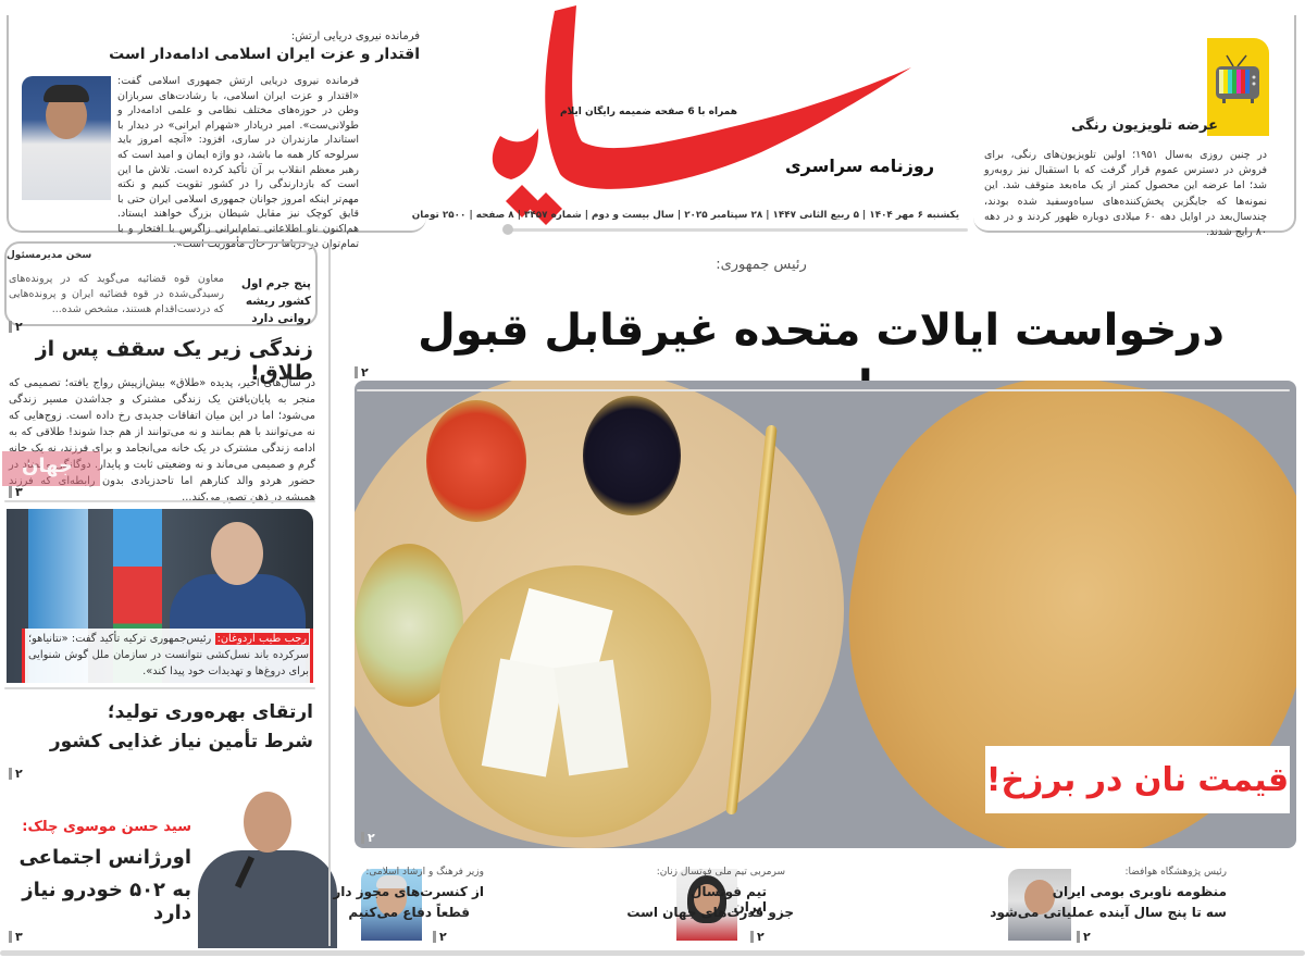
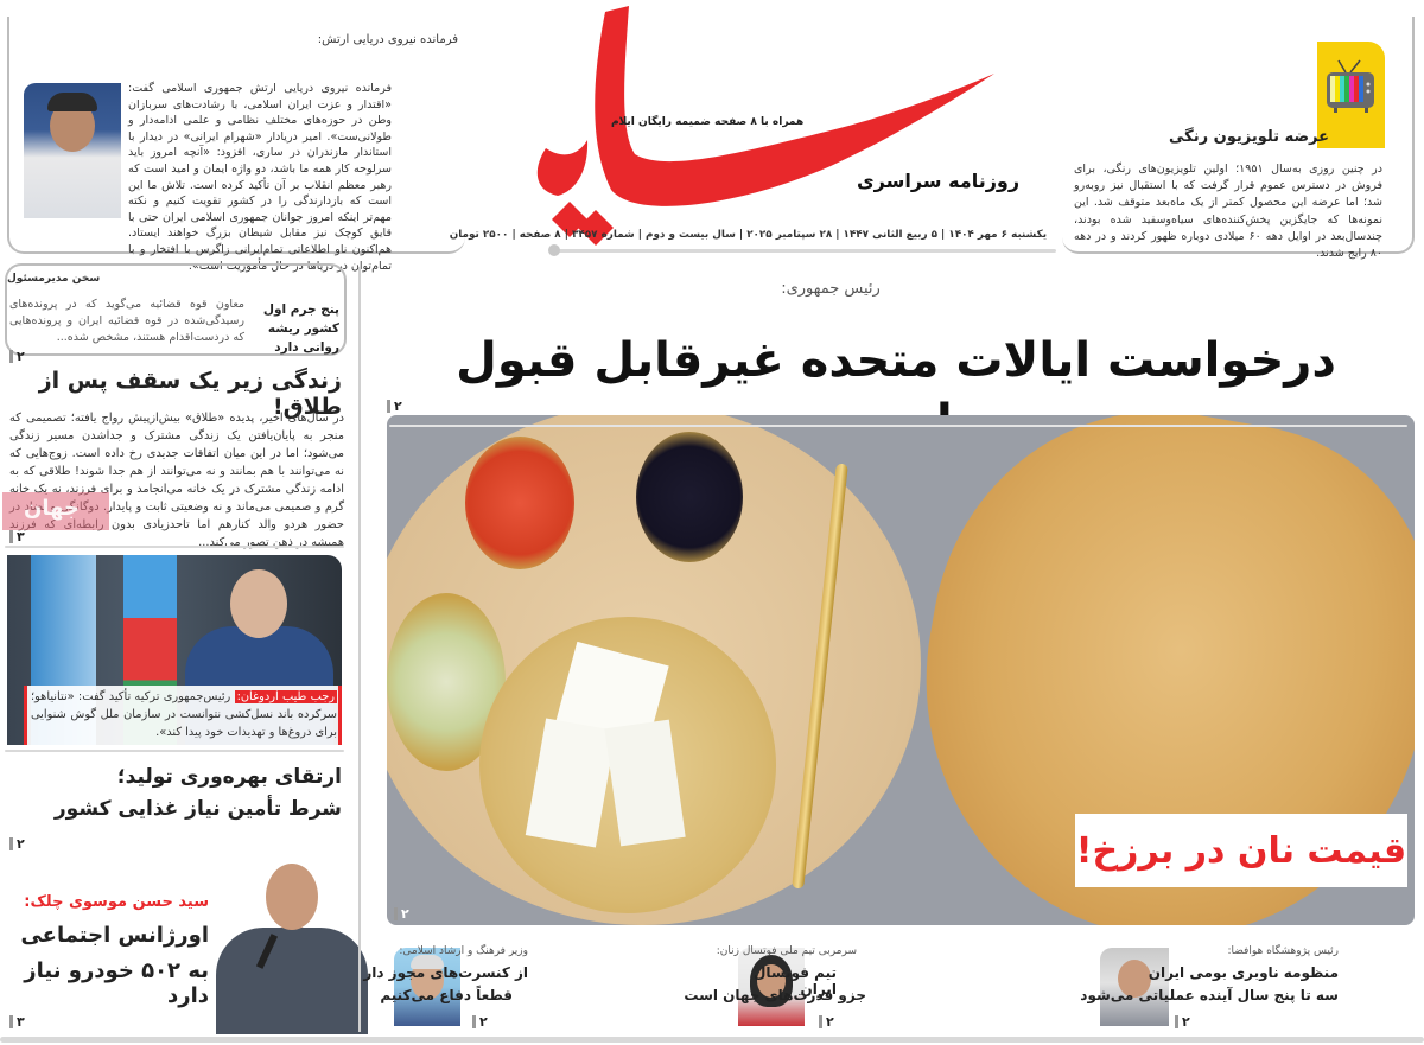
  فرمانده نیروی دریایی ارتش:
- اقتدار و عزت ایران اسلامی ادامه‌دار است
  فرمانده نیروی دریایی ارتش جمهوری اسلامی گفت: «اقتدار و عزت ایران اسلامی، با رشادت‌های سربازان وطن در حوزه‌های مختلف نظامی و علمی ادامه‌دار و طولانی‌ست». امیر دریادار «شهرام ایرانی» در دیدار با استاندار مازندران در ساری، افزود: «آنچه امروز باید سرلوحه کار همه ما باشد، دو واژه ایمان و امید است که رهبر معظم انقلاب بر آن تأکید کرده است. تلاش ما این است که بازدارندگی را در کشور تقویت کنیم و نکته مهم‌تر اینکه امروز جوانان جمهوری اسلامی ایران حتی با قایق کوچک نیز مقابل شیطان بزرگ خواهند ایستاد. هم‌اکنون ناو اطلاعاتی تمام‌ایرانی زاگرس با افتخار و با تمام‌توان در دریاها در حال مأموریت است».
- همراه با 6 صفحه ضمیمه رایگان ایلام
+ همراه با ۸ صفحه ضمیمه رایگان ایلام
  روزنامه سراسری
  یکشنبه ۶ مهر ۱۴۰۴ | ۵ ربیع الثانی ۱۴۴۷ | ۲۸ سپتامبر ۲۰۲۵ | سال بیست و دوم | شماره ۳۴۵۷ | ۸ صفحه | ۲۵۰۰ تومان
  عرضه تلویزیون رنگی
  در چنین روزی به‌سال ۱۹۵۱؛ اولین تلویزیون‌های رنگی، برای فروش در دسترس عموم قرار گرفت که با استقبال نیز روبه‌رو شد؛ اما عرضه این محصول کمتر از یک ماه‌بعد متوقف شد. این نمونه‌ها که جایگزین پخش‌کننده‌های سیاه‌وسفید شده بودند، چندسال‌بعد در اوایل دهه ۶۰ میلادی دوباره ظهور کردند و در دهه ۸۰ رایج شدند.
  سخن مدیرمسئول
  پنج جرم اول کشور ریشه روانی دارد
  معاون قوه قضائیه می‌گوید که در پرونده‌های رسیدگی‌شده در قوه قضائیه ایران و پرونده‌هایی که دردست‌اقدام هستند، مشخص شده...
  ۲
  زندگی زیر یک سقف پس از طلاق!
  در سال‌های اخیر، پدیده «طلاق» بیش‌ازپیش رواج یافته؛ تصمیمی که منجر به پایان‌یافتن یک زندگی مشترک و جداشدن مسیر زندگی می‌شود؛ اما در این میان اتفاقات جدیدی رخ داده است. زوج‌هایی که نه می‌توانند با هم بمانند و نه می‌توانند از هم جدا شوند! طلاقی که به ادامه زندگی مشترک در یک خانه می‌انجامد و برای فرزند، نه یک خانه گرم و صمیمی می‌ماند و نه وضعیتی ثابت و پایدار. دوگانگی و تضاد در حضور هردو والد کنارهم اما تاحدزیادی بدون رابطه‌ای که فرزند همیشه در ذهن تصور می‌کند...
  جهان
  ۳
  رجب طیب اردوغان: رئیس‌جمهوری ترکیه تأکید گفت: «نتانیاهو؛ سرکرده باند نسل‌کشی نتوانست در سازمان ملل گوش شنوایی برای دروغ‌ها و تهدیدات خود پیدا کند».
  ارتقای بهره‌وری تولید؛
  شرط تأمین نیاز غذایی کشور
  ۲
  سید حسن موسوی چلک:
  اورژانس اجتماعی
  به ۵۰۲ خودرو نیاز دارد
  ۳
  رئیس جمهوری:
  درخواست ایالات متحده غیرقابل قبول
  ۲
  قیمت نان در برزخ!
  ۲
  رئیس پژوهشگاه هوافضا:
  منظومه ناوبری بومی ایران
  سه تا پنج سال آینده عملیاتی می‌شود
  ۲
  سرمربی تیم ملی فوتسال زنان:
  تیم فوتسال ایران
  جزو قدرت‌های جهان است
  ۲
  وزیر فرهنگ و ارشاد اسلامی:
  از کنسرت‌های مجوز دار
  قطعاً دفاع می‌کنیم
  ۲
